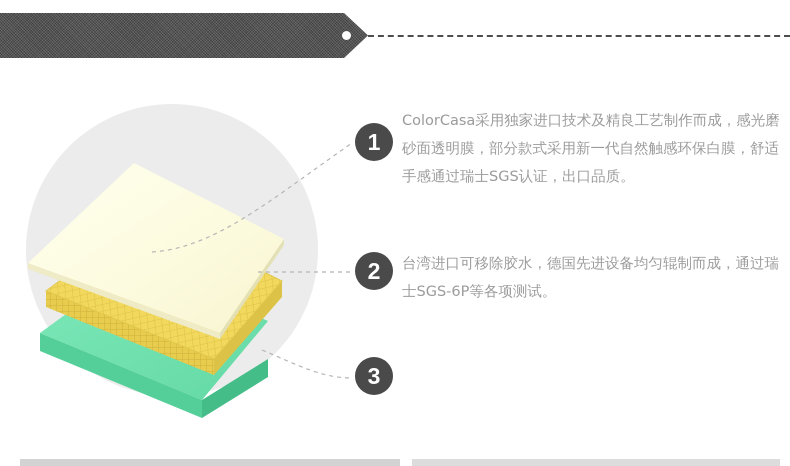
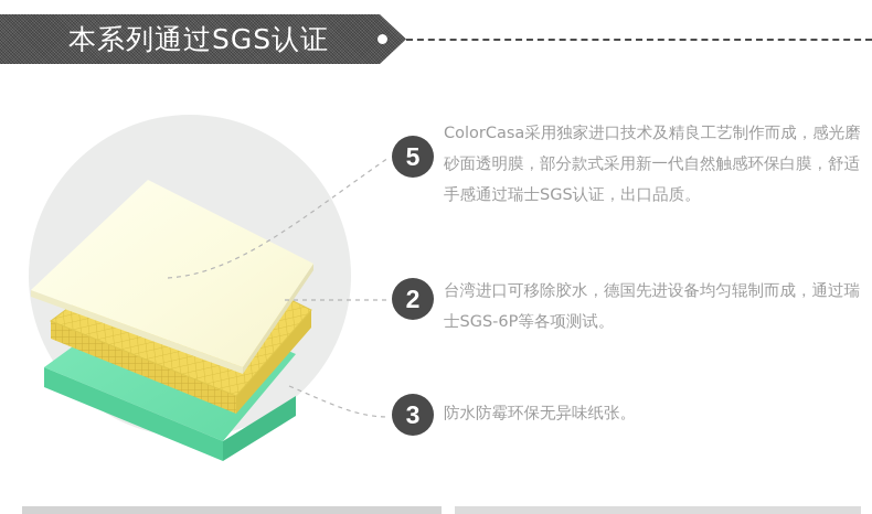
+ 本系列通过SGS认证
- 1
+ 5
  ColorCasa采用独家进口技术及精良工艺制作而成，感光磨砂面透明膜，部分款式采用新一代自然触感环保白膜，舒适手感通过瑞士SGS认证，出口品质。
  2
  台湾进口可移除胶水，德国先进设备均匀辊制而成，通过瑞士SGS-6P等各项测试。
  3
+ 防水防霉环保无异味纸张。
